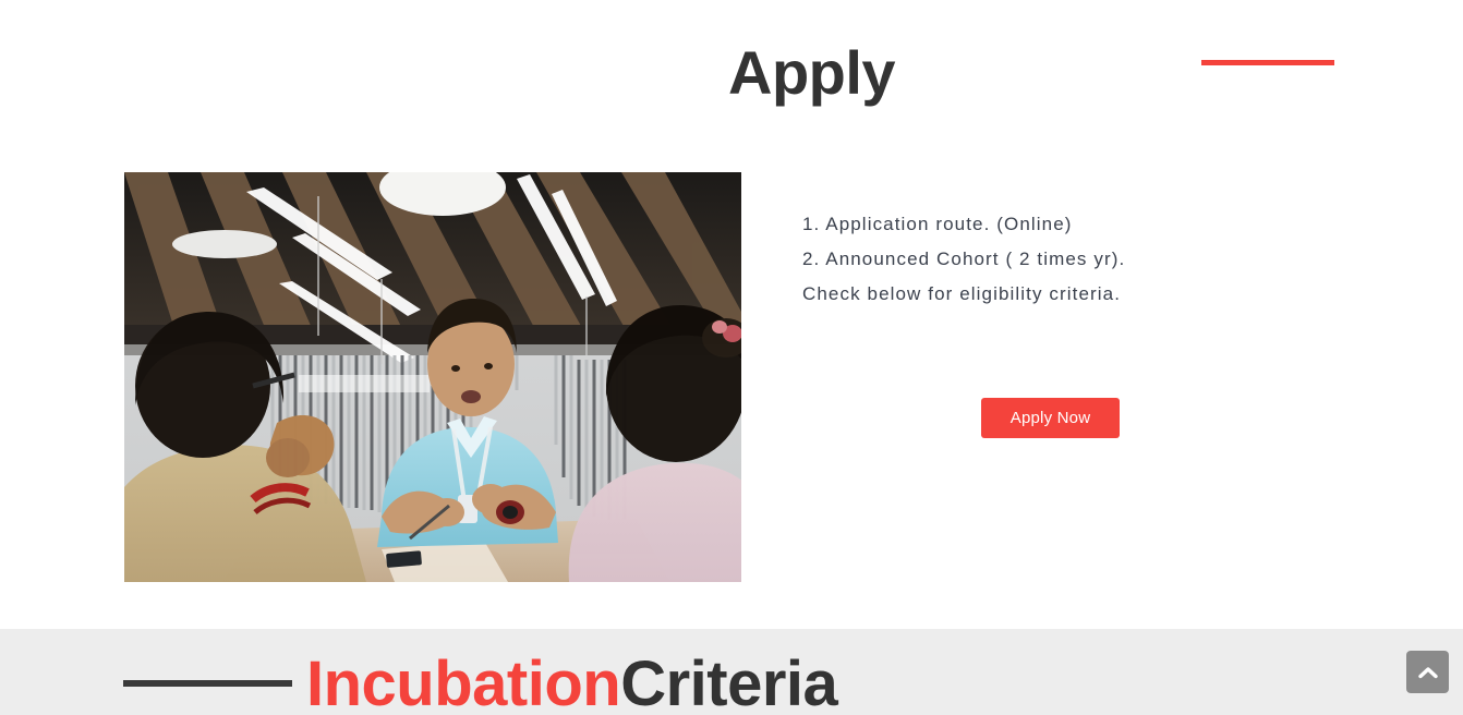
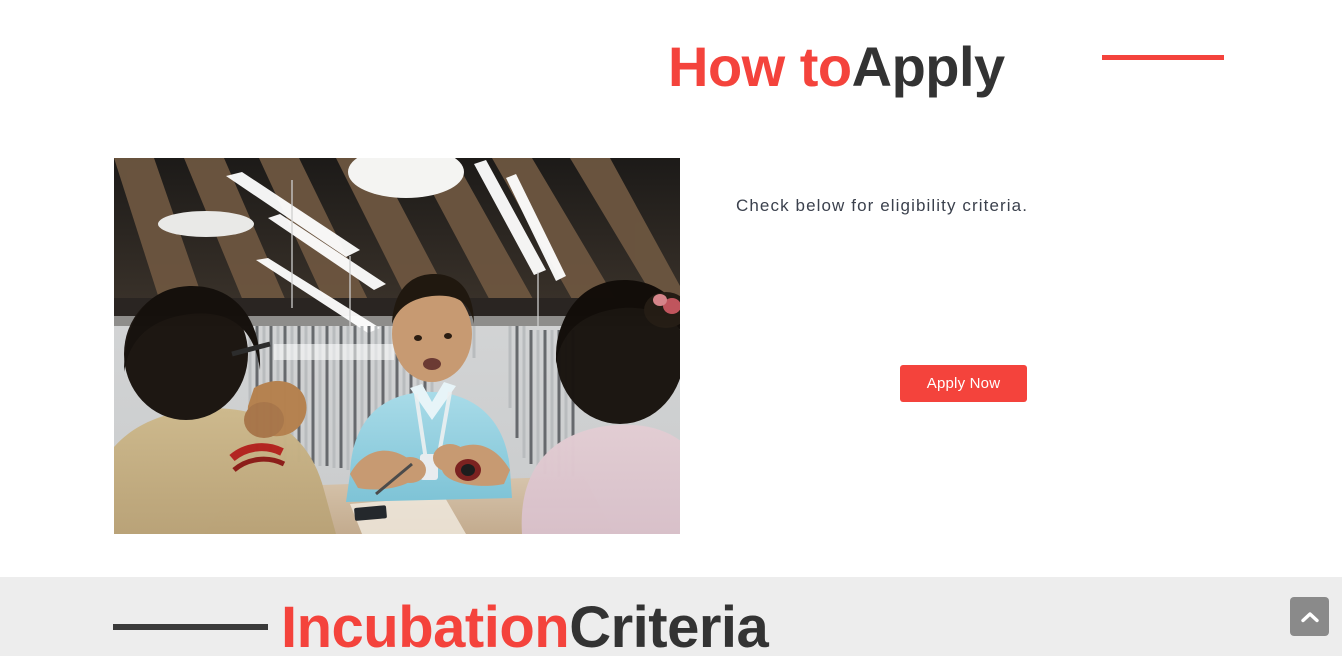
+ How to
  Apply
- 1. Application route. (Online)
- 2. Announced Cohort ( 2 times yr).
  Check below for eligibility criteria.
  Apply Now
  Incubation
  Criteria
